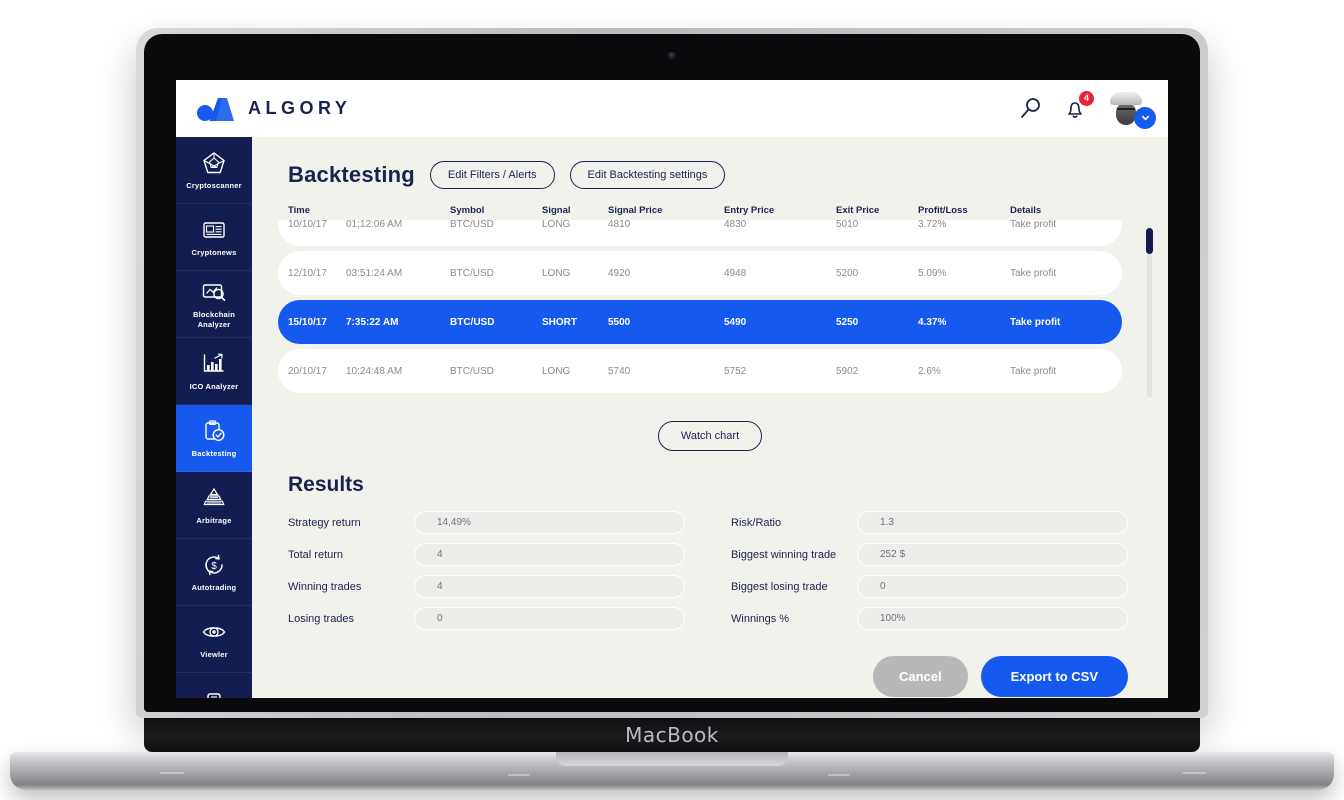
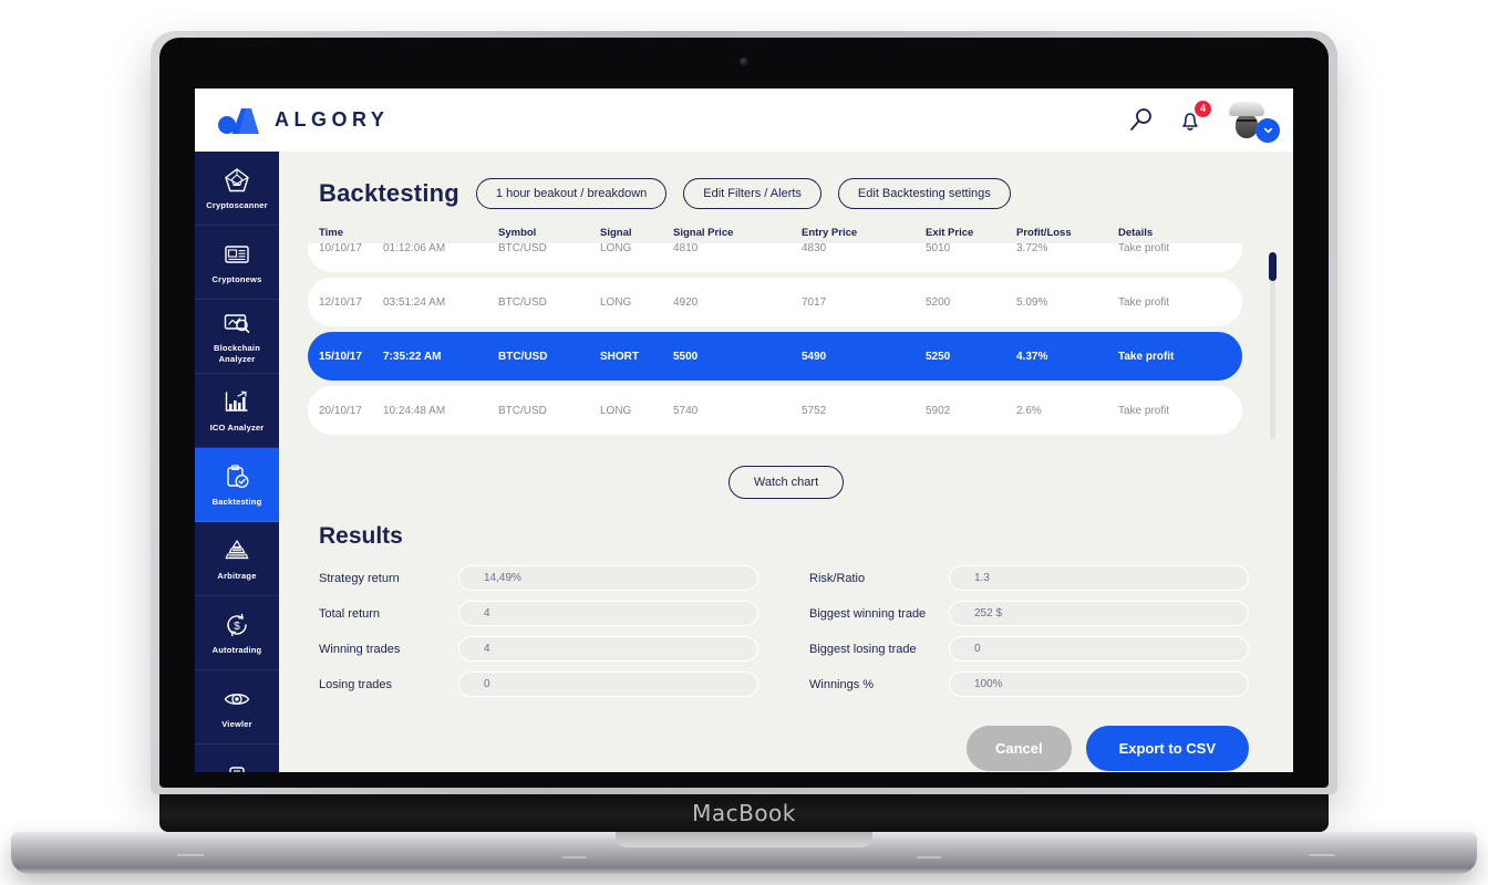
  ALGORY
  4
  Cryptoscanner
  Cryptonews
  Blockchain Analyzer
  ICO Analyzer
  Backtesting
  Arbitrage
  $
  Autotrading
  Viewler
  Backtesting
+ 1 hour beakout / breakdown
  Edit Filters / Alerts
  Edit Backtesting settings
  Time
  Symbol
  Signal
  Signal Price
  Entry Price
  Exit Price
  Profit/Loss
  Details
  10/10/17
  01:12:06 AM
  BTC/USD
  LONG
  4810
  4830
  5010
  3.72%
  Take profit
  12/10/17
  03:51:24 AM
  BTC/USD
  LONG
  4920
- 4948
+ 7017
  5200
  5.09%
  Take profit
  15/10/17
  7:35:22 AM
  BTC/USD
  SHORT
  5500
  5490
  5250
  4.37%
  Take profit
  20/10/17
  10:24:48 AM
  BTC/USD
  LONG
  5740
  5752
  5902
  2.6%
  Take profit
  Watch chart
  Results
  Strategy return
  14,49%
  Total return
  4
  Winning trades
  4
  Losing trades
  0
  Risk/Ratio
  1.3
  Biggest winning trade
  252 $
  Biggest losing trade
  0
  Winnings %
  100%
  Cancel
  Export to CSV
  MacBook
